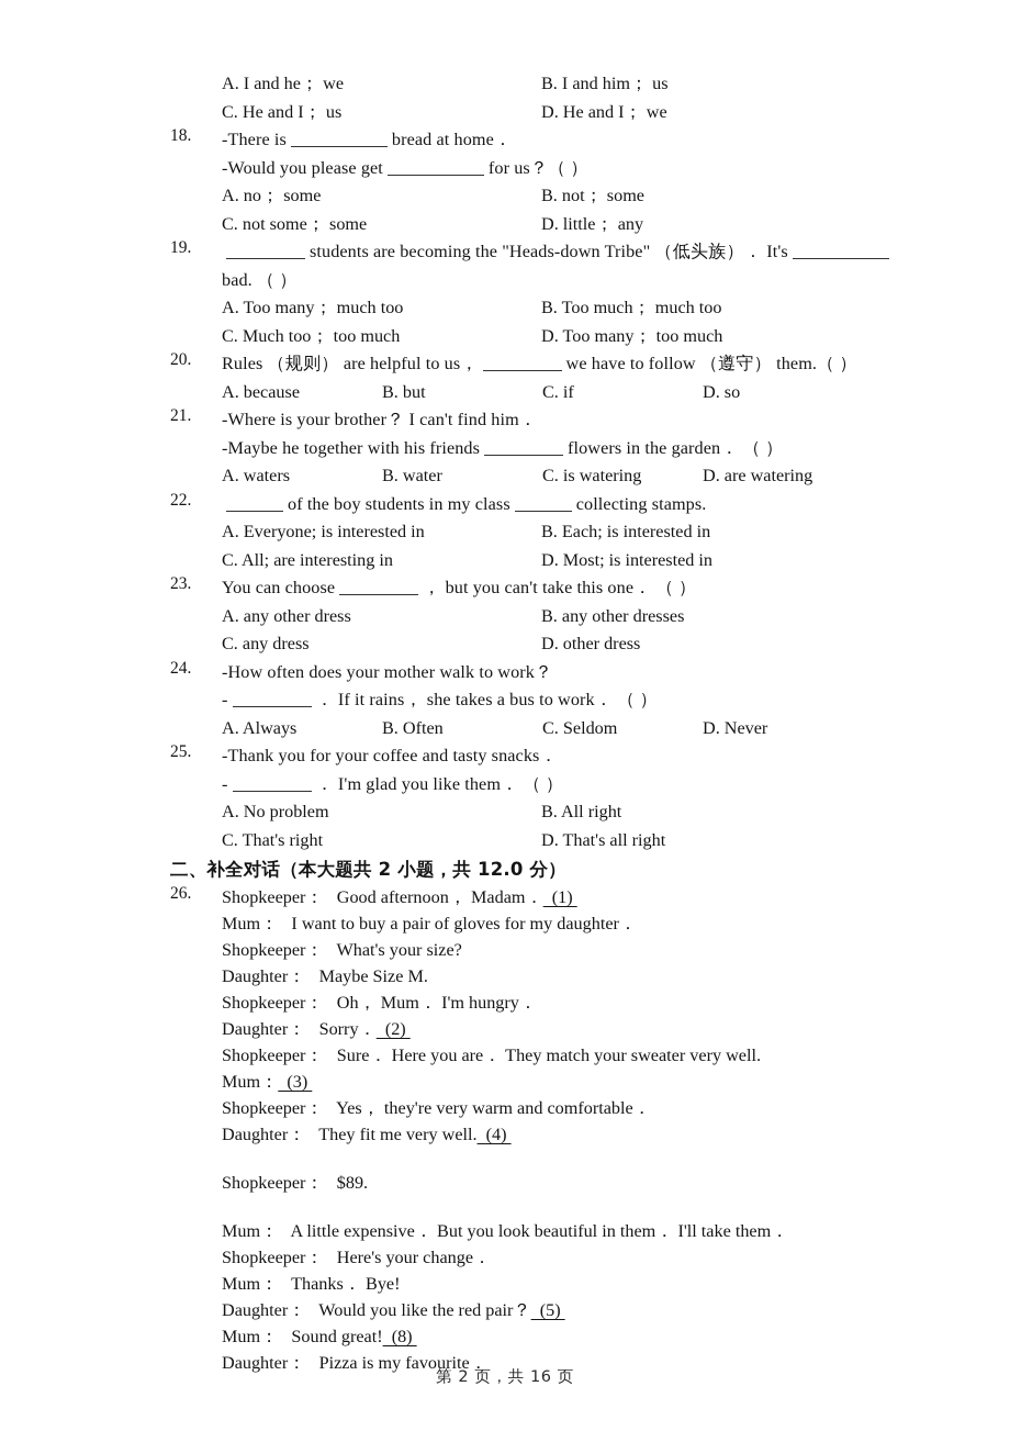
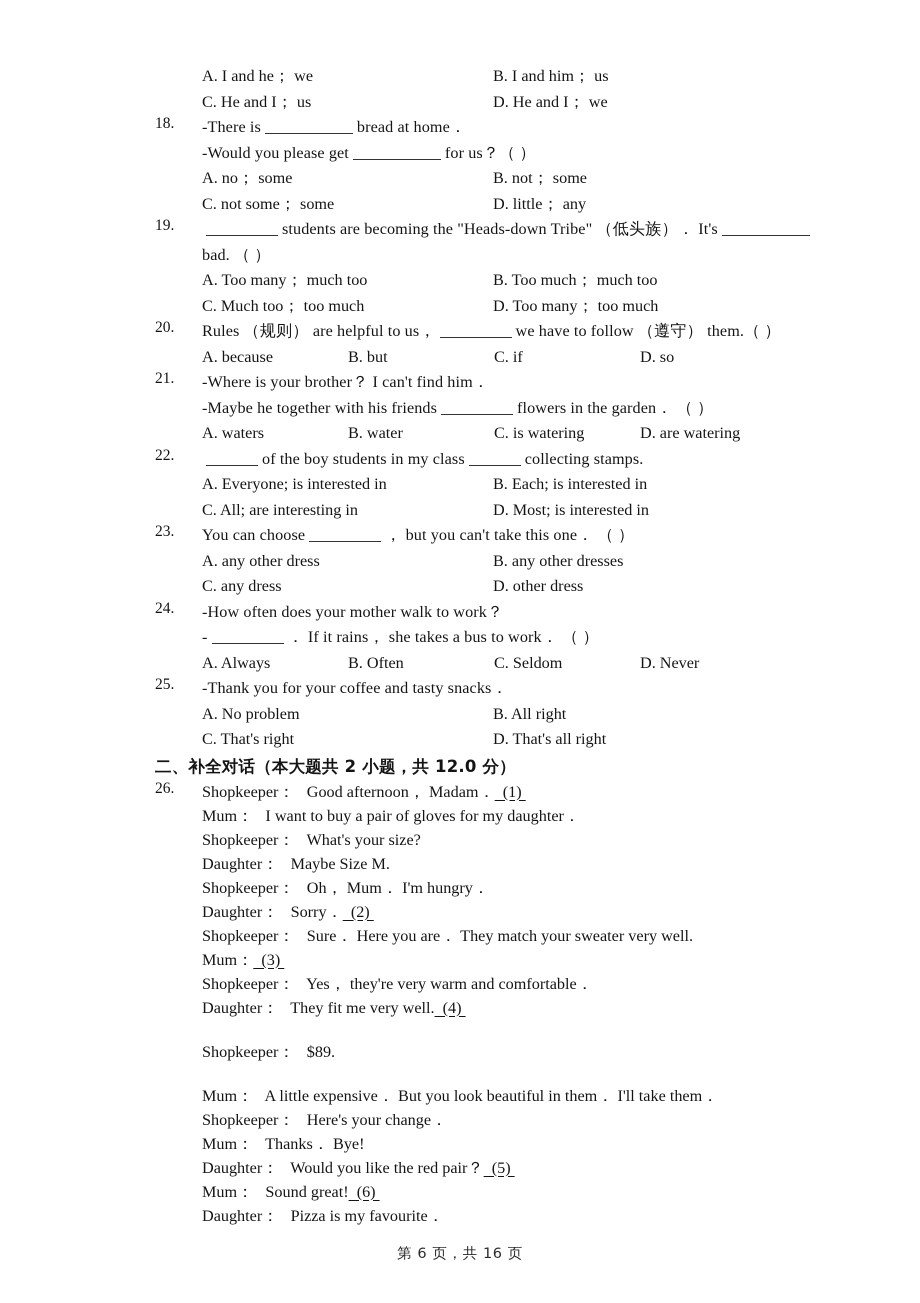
  A. I and he； we B. I and him； us
  C. He and I； us D. He and I； we
  18.
  -There is bread at home．
  -Would you please get for us？（ ）
  A. no； some B. not； some
  C. not some； some D. little； any
  19.
  students are becoming the "Heads-down Tribe" （低头族）． It's
  bad. （ ）
  A. Too many； much too B. Too much； much too
  C. Much too； too much D. Too many； too much
  20.
  Rules （规则） are helpful to us， we have to follow （遵守） them.（ ）
  A. because B. but C. if D. so
  21.
  -Where is your brother？ I can't find him．
  -Maybe he together with his friends flowers in the garden． （ ）
  A. waters B. water C. is watering D. are watering
  22.
  of the boy students in my class collecting stamps.
  A. Everyone; is interested in B. Each; is interested in
  C. All; are interesting in D. Most; is interested in
  23.
  You can choose ， but you can't take this one． （ ）
  A. any other dress B. any other dresses
  C. any dress D. other dress
  24.
  -How often does your mother walk to work？
  - ． If it rains， she takes a bus to work． （ ）
  A. Always B. Often C. Seldom D. Never
  25.
  -Thank you for your coffee and tasty snacks．
- - ． I'm glad you like them． （ ）
  A. No problem B. All right
  C. That's right D. That's all right
  二、补全对话（本大题共 2 小题，共 12.0 分）
  26.
  Shopkeeper： Good afternoon， Madam． (1)
  Mum： I want to buy a pair of gloves for my daughter．
  Shopkeeper： What's your size?
  Daughter： Maybe Size M.
  Shopkeeper： Oh， Mum． I'm hungry．
  Daughter： Sorry． (2)
  Shopkeeper： Sure． Here you are． They match your sweater very well.
  Mum： (3)
  Shopkeeper： Yes， they're very warm and comfortable．
  Daughter： They fit me very well. (4)
  Shopkeeper： $89.
  Mum： A little expensive． But you look beautiful in them． I'll take them．
  Shopkeeper： Here's your change．
  Mum： Thanks． Bye!
  Daughter： Would you like the red pair？ (5)
- Mum： Sound great! (8)
+ Mum： Sound great! (6)
  Daughter： Pizza is my favourite．
- 第 2 页，共 16 页
+ 第 6 页，共 16 页
